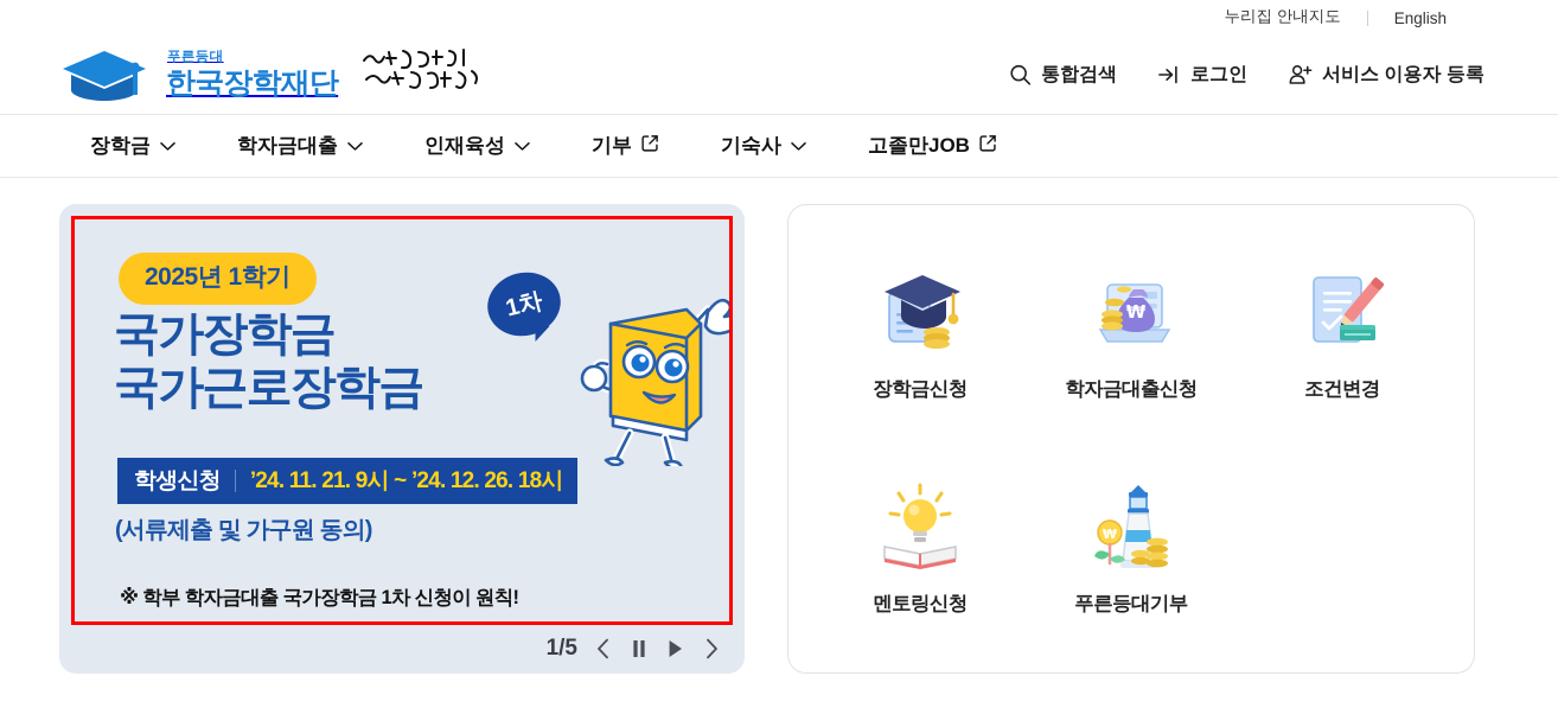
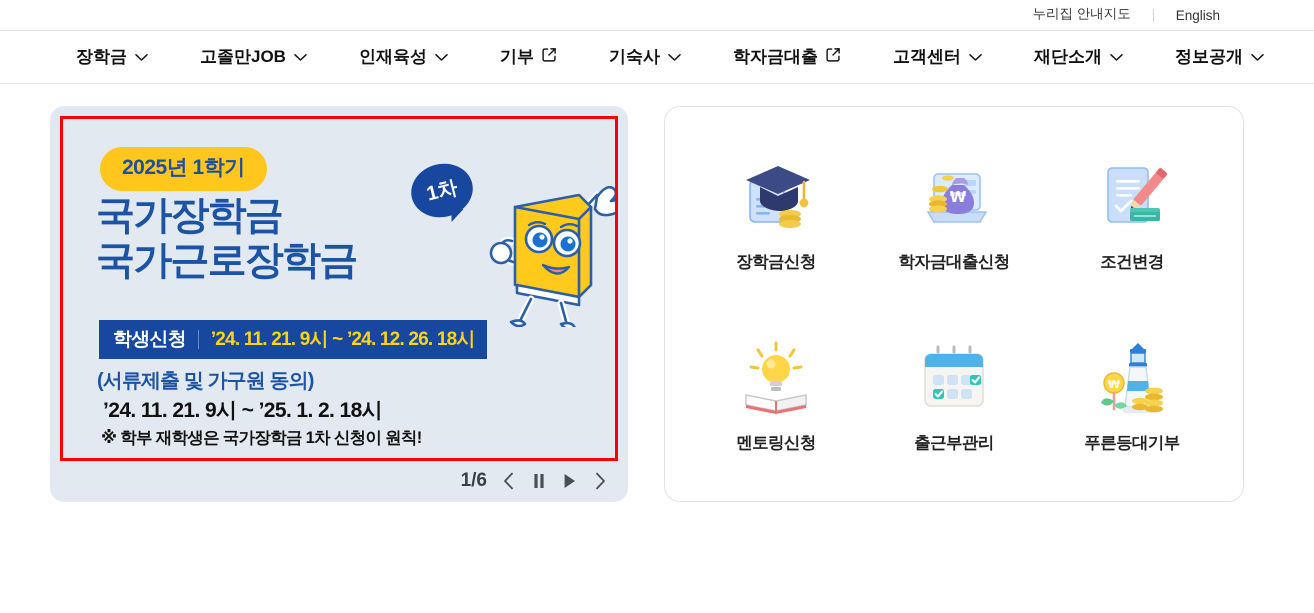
  누리집 안내지도
  English
- 푸른등대
- 한국장학재단
- 통합검색
- 로그인
- 서비스 이용자 등록
  장학금
- 학자금대출
+ 고졸만JOB
  인재육성
  기부
  기숙사
- 고졸만JOB
+ 학자금대출
+ 고객센터
+ 재단소개
+ 정보공개
  2025년 1학기
  국가장학금
  국가근로장학금
  학생신청
  ’24. 11. 21. 9시 ~ ’24. 12. 26. 18시
  (서류제출 및 가구원 동의)
+ ’24. 11. 21. 9시 ~ ’25. 1. 2. 18시
- ※ 학부 학자금대출 국가장학금 1차 신청이 원칙!
+ ※ 학부 재학생은 국가장학금 1차 신청이 원칙!
- 1/5
+ 1/6
  장학금신청
  ₩
  학자금대출신청
  조건변경
  멘토링신청
+ 출근부관리
  ₩
  푸른등대기부
